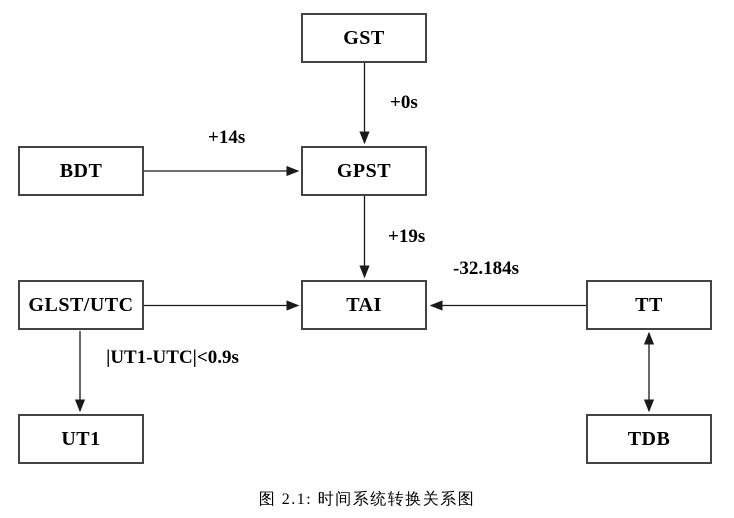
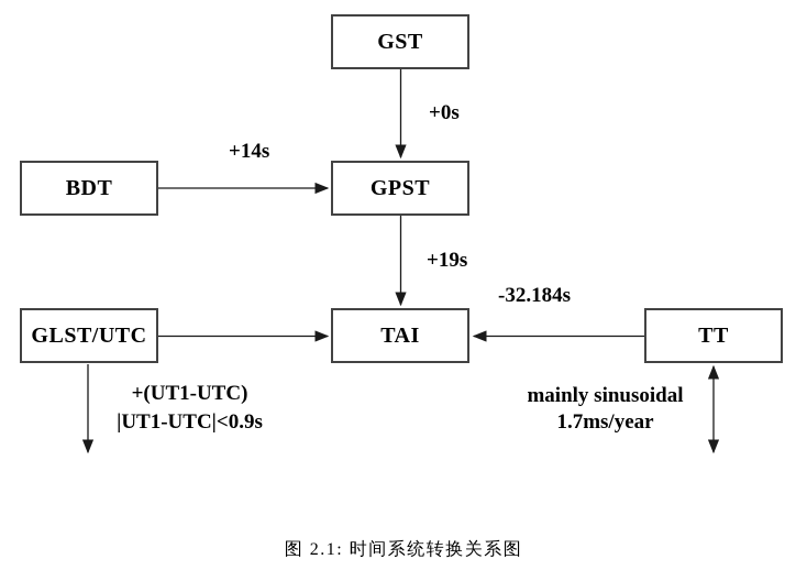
  GST
  BDT
  GPST
  GLST/UTC
  TAI
  TT
- UT1
- TDB
  +0s
  +14s
  +19s
  -32.184s
+ +(UT1-UTC)
  |UT1-UTC|<0.9s
+ mainly sinusoidal
+ 1.7ms/year
  图 2.1: 时间系统转换关系图
